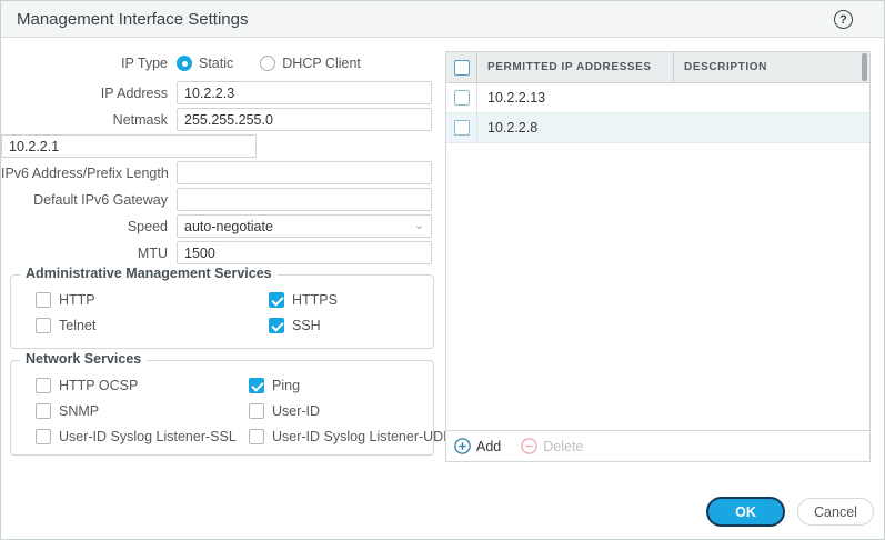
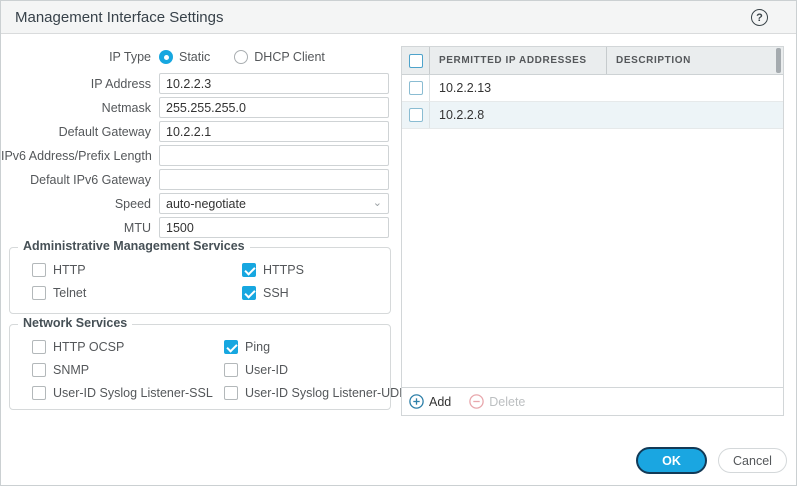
  Management Interface Settings
  ?
  IP Type
  Static
  DHCP Client
  IP Address
  10.2.2.3
  Netmask
  255.255.255.0
+ Default Gateway
  10.2.2.1
  IPv6 Address/Prefix Length
  Default IPv6 Gateway
  Speed
  auto-negotiate
  ⌄
  MTU
  1500
  Administrative Management Services
  HTTP
  HTTPS
  Telnet
  SSH
  Network Services
  HTTP OCSP
  Ping
  SNMP
  User-ID
  User-ID Syslog Listener-SSL
  User-ID Syslog Listener-UD
  PERMITTED IP ADDRESSES
  DESCRIPTION
  10.2.2.13
  10.2.2.8
  Add
  Delete
  OK
  Cancel
